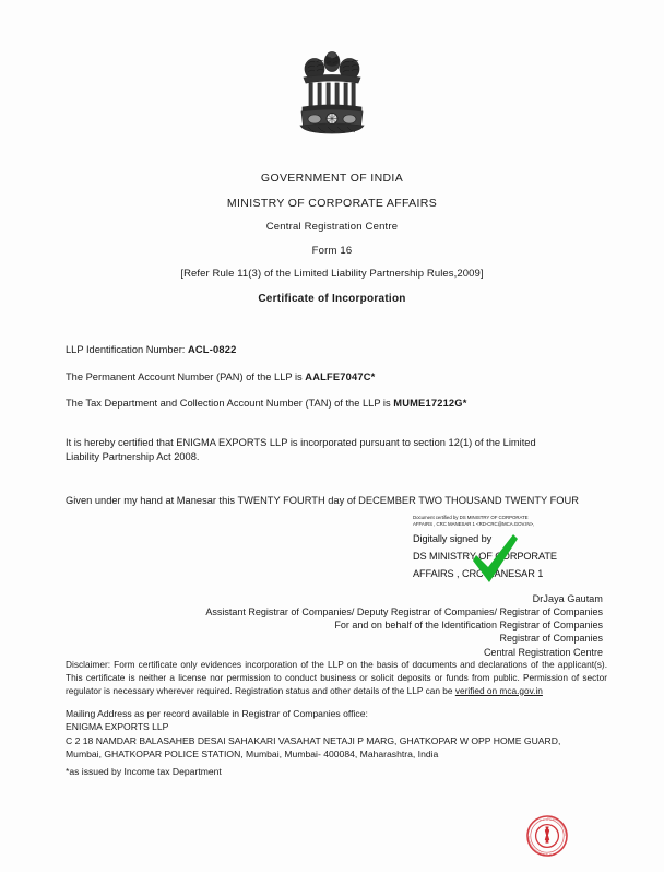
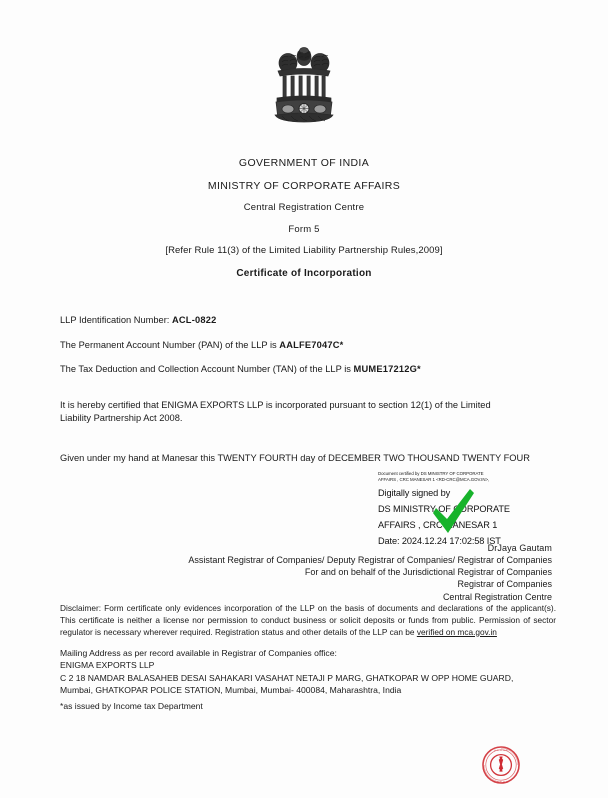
  GOVERNMENT OF INDIA
  MINISTRY OF CORPORATE AFFAIRS
  Central Registration Centre
- Form 16
+ Form 5
  [Refer Rule 11(3) of the Limited Liability Partnership Rules,2009]
  Certificate of Incorporation
  LLP Identification Number: ACL-0822
  The Permanent Account Number (PAN) of the LLP is AALFE7047C*
- The Tax Department and Collection Account Number (TAN) of the LLP is MUME17212G*
+ The Tax Deduction and Collection Account Number (TAN) of the LLP is MUME17212G*
  It is hereby certified that ENIGMA EXPORTS LLP is incorporated pursuant to section 12(1) of the Limited Liability Partnership Act 2008.
  Given under my hand at Manesar this TWENTY FOURTH day of DECEMBER TWO THOUSAND TWENTY FOUR
  Digitally signed by
  DS MINISTRY OFRPORATE
  AFFAIRS , CRCANESAR 1
+ Date: 2024.12.24 17:02:58 IST
  DrJaya Gautam
  Assistant Registrar of Companies/ Deputy Registrar of Companies/ Registrar of Companies
- For and on behalf of the Identification Registrar of Companies
+ For and on behalf of the Jurisdictional Registrar of Companies
  Registrar of Companies
  Central Registration Centre
  Disclaimer: Form certificate only evidences incorporation of the LLP on the basis of documents and declarations of the applicant(s). This certificate is neither a license nor permission to conduct business or solicit deposits or funds from public. Permission of sector regulator is necessary wherever required. Registration status and other details of the LLP can be verified on mca.gov.in
  Mailing Address as per record available in Registrar of Companies office:
  ENIGMA EXPORTS LLP
  C 2 18 NAMDAR BALASAHEB DESAI SAHAKARI VASAHAT NETAJI P MARG, GHATKOPAR W OPP HOME GUARD,
  Mumbai, GHATKOPAR POLICE STATION, Mumbai, Mumbai- 400084, Maharashtra, India
  *as issued by Income tax Department
